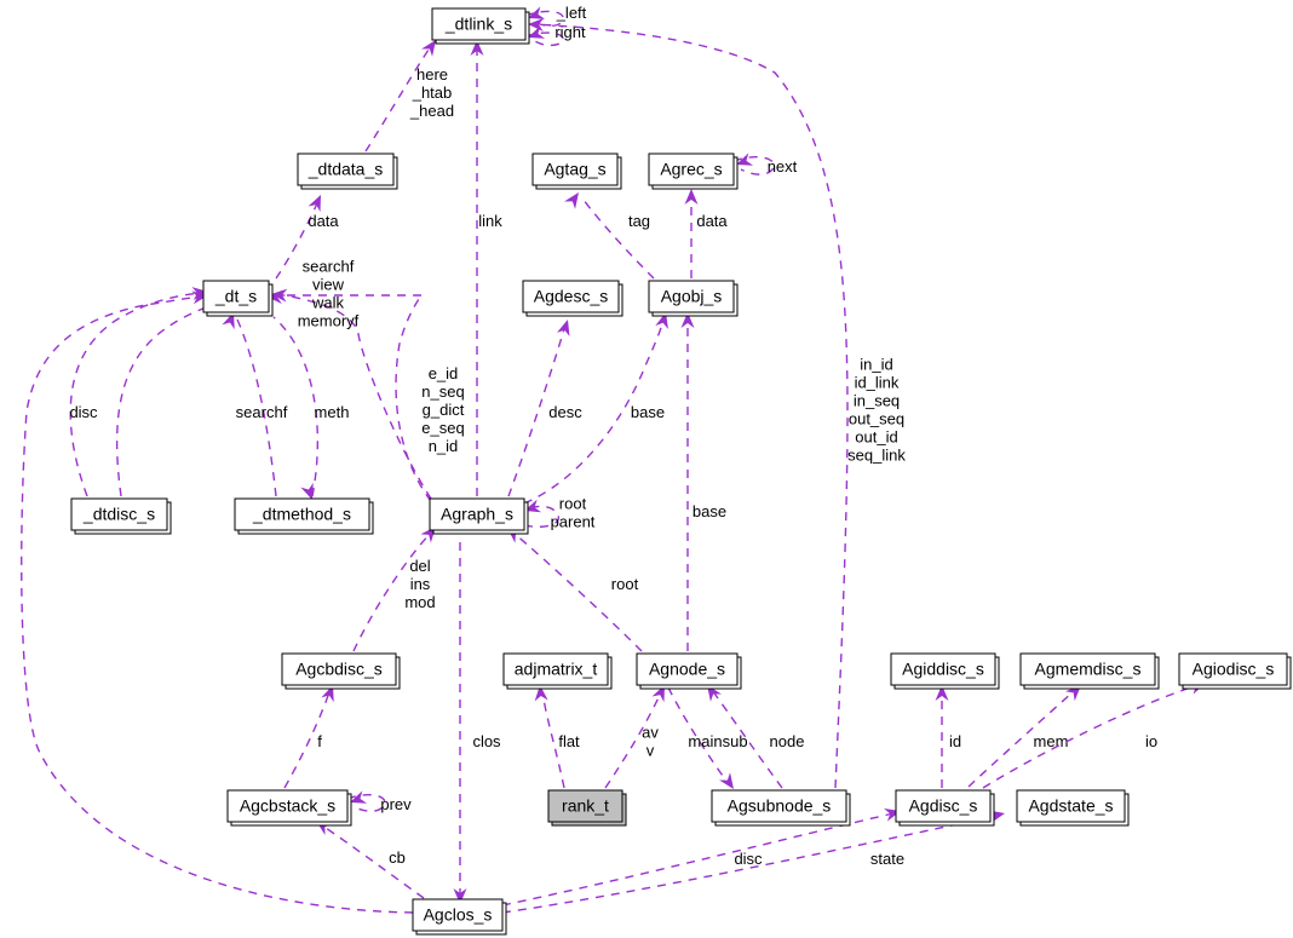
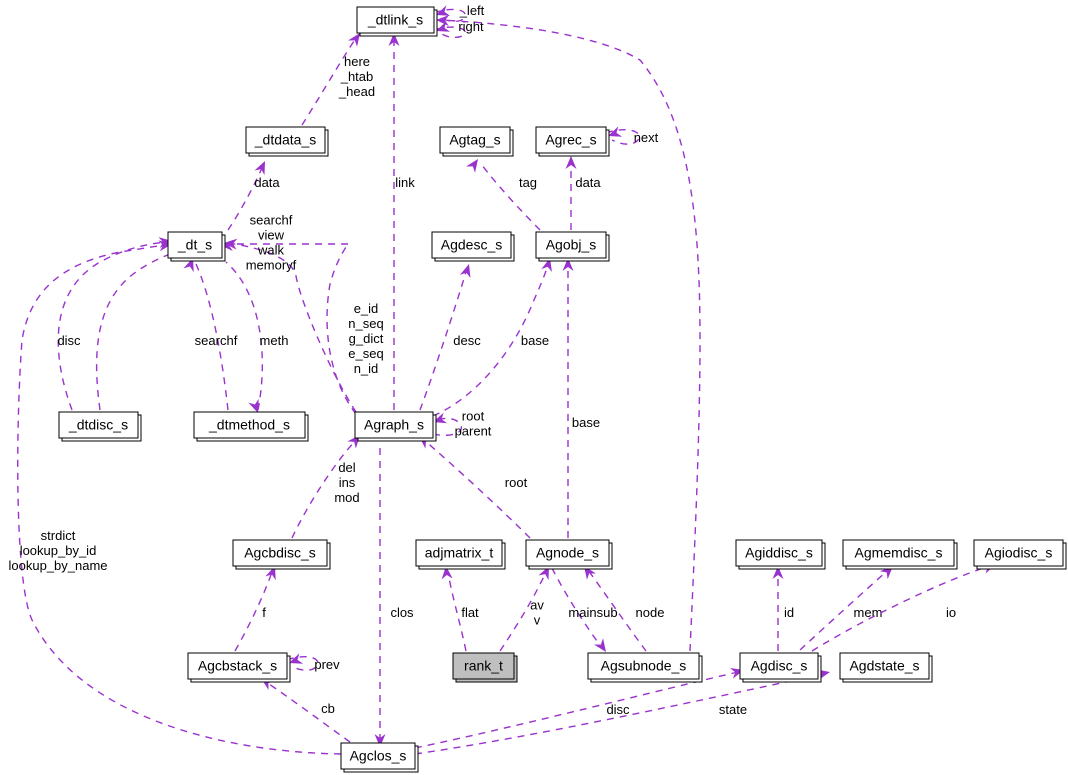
  _left
  right
  here _htab _head
  link
  tag
  data
  next
  disc
  searchf
  meth
  data
  searchf view walk memoryf
  desc
  base
  e_id n_seq g_dict e_seq n_id
  root parent
- in_id id_link in_seq out_seq out_id seq_link
  del ins mod
  root
  base
  f
  clos
  flat
  av v
  mainsub
  node
  id
  mem
  io
  prev
  cb
+ strdict lookup_by_id lookup_by_name
  disc
  state
  _dtlink_s
  _dtdata_s
  Agtag_s
  Agrec_s
  _dt_s
  Agdesc_s
  Agobj_s
  _dtdisc_s
  _dtmethod_s
  Agraph_s
  Agcbdisc_s
  adjmatrix_t
  Agnode_s
  Agiddisc_s
  Agmemdisc_s
  Agiodisc_s
  Agcbstack_s
  rank_t
  Agsubnode_s
  Agdisc_s
  Agdstate_s
  Agclos_s
